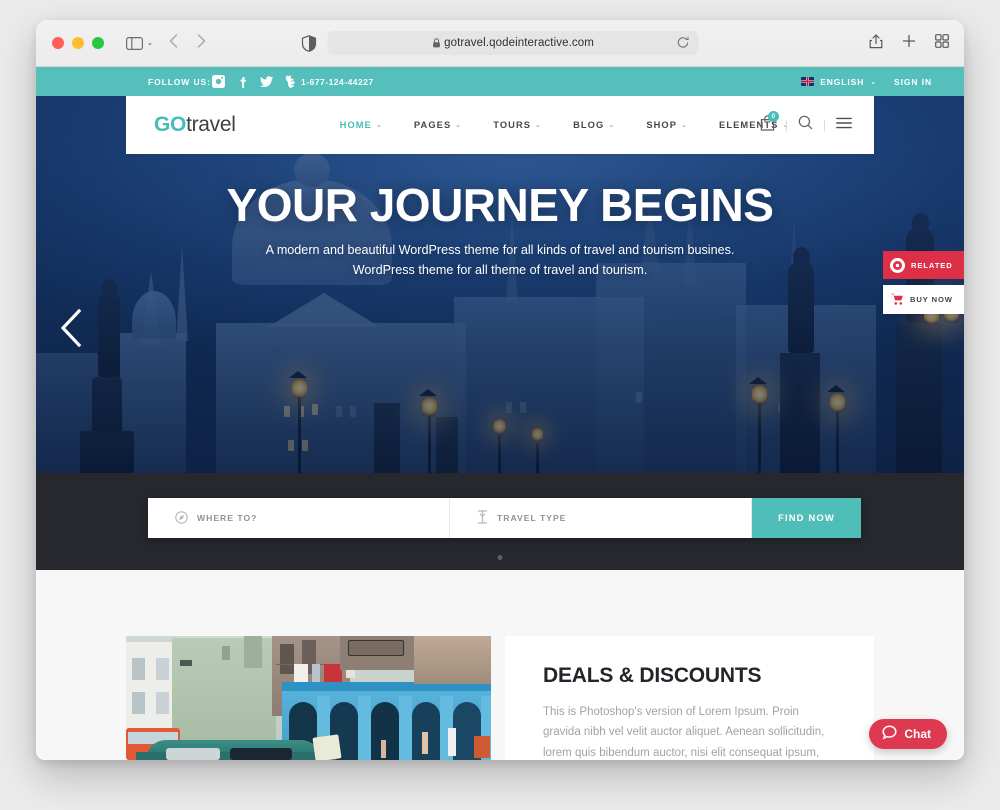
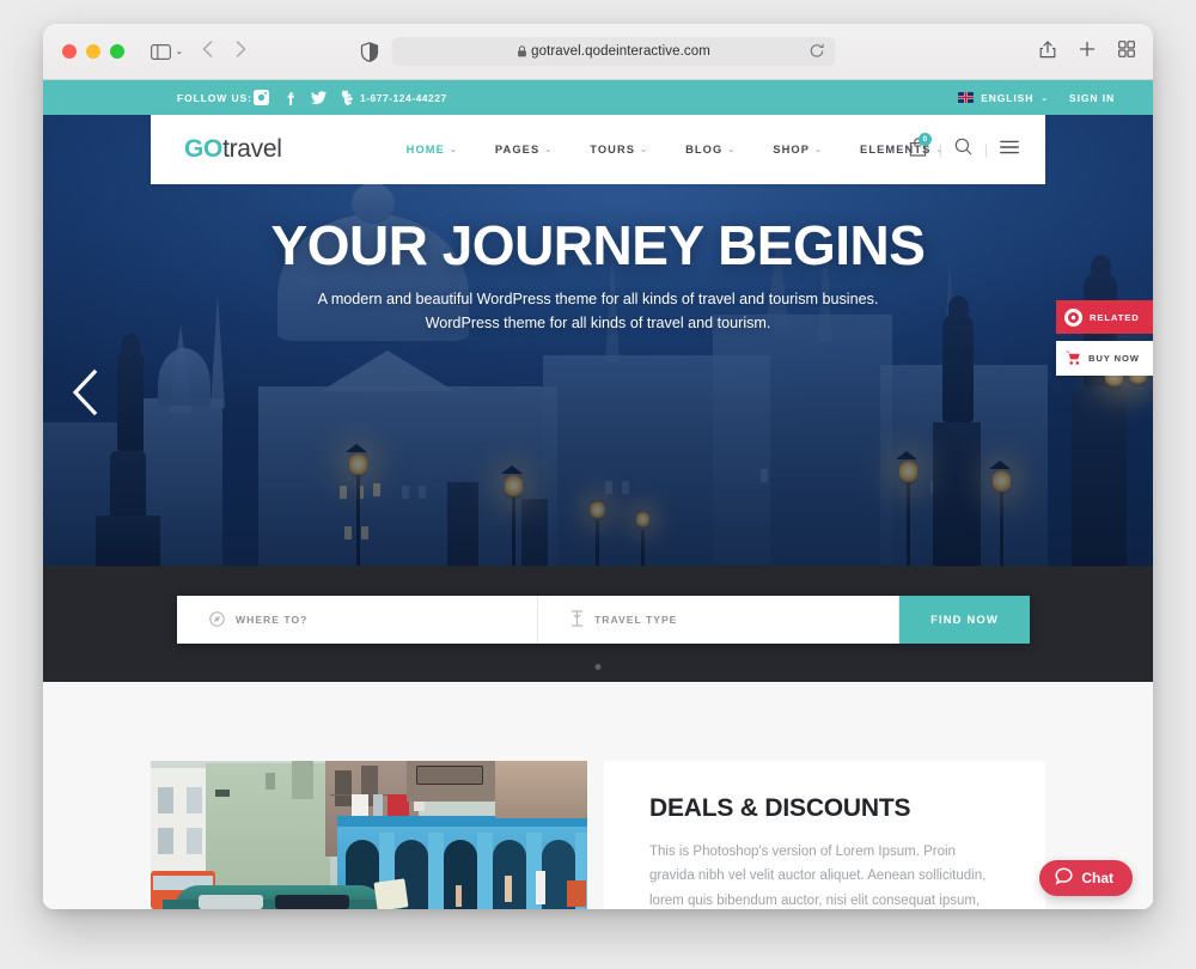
  gotravel.qodeinteractive.com
  YOUR JOURNEY BEGINS
  A modern and beautiful WordPress theme for all kinds of travel and tourism busines.
- WordPress theme for all theme of travel and tourism.
+ WordPress theme for all kinds of travel and tourism.
  FOLLOW US:
  1-677-124-44227
  ENGLISH
  SIGN IN
  GOtravel
  HOME
  PAGES
  TOURS
  BLOG
  SHOP
  ELEMENTS
  |
  |
  RELATED
  BUY NOW
  WHERE TO?
  TRAVEL TYPE
  FIND NOW
  DEALS & DISCOUNTS
  This is Photoshop's version of Lorem Ipsum. Proin gravida nibh vel velit auctor aliquet. Aenean sollicitudin, lorem quis bibendum auctor, nisi elit consequat ipsum,
  Chat
